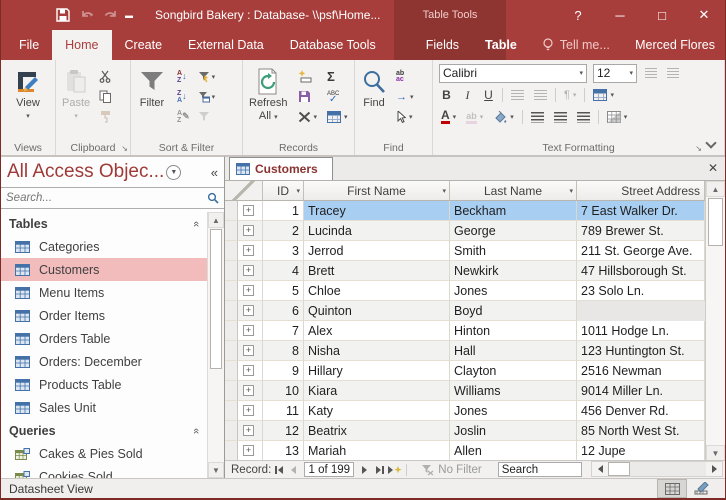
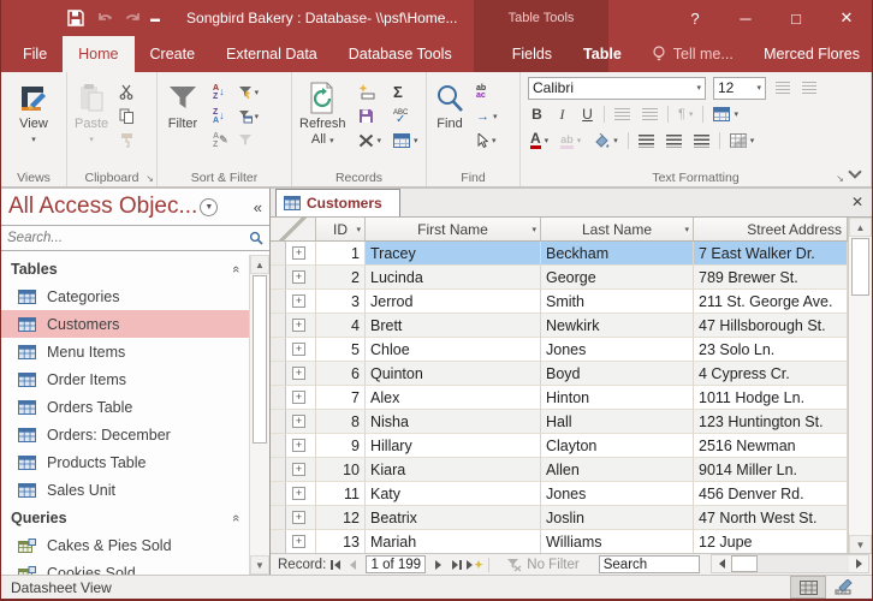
  ▬
  Songbird Bakery : Database- \\psf\Home...
  ?
  ─
  □
  ✕
  Table Tools
  File
  Home
  Create
  External Data
  Database Tools
  Fields
  Table
  Tell me...
  Merced Flores
  View
  Views
  Paste
  Clipboard
  ↘
  Filter
  ↓
  ↓
  ✎
  Sort & Filter
  Refresh
  All
  Σ
  ✓
  Records
  Find
  →
  Find
  Calibri
  12
  B
  I
  U
  ¶
  A
  ab
  Text Formatting
  ↘
  All Access Objec...
  «
  Search...
  Tables
  Categories
  Customers
  Menu Items
  Order Items
  Orders Table
  Orders: December
  Products Table
  Sales Unit
  Queries
  Cakes & Pies Sold
  Cookies Sold
  ▲
  ▼
  Customers
  ✕
  ID
  First Name
  Last Name
  Street Address
  +
  1
  Tracey
  Beckham
  7 East Walker Dr.
  +
  2
  Lucinda
  George
  789 Brewer St.
  +
  3
  Jerrod
  Smith
  211 St. George Ave.
  +
  4
  Brett
  Newkirk
  47 Hillsborough St.
  +
  5
  Chloe
  Jones
  23 Solo Ln.
  +
  6
  Quinton
  Boyd
+ 4 Cypress Cr.
  +
  7
  Alex
  Hinton
  1011 Hodge Ln.
  +
  8
  Nisha
  Hall
  123 Huntington St.
  +
  9
  Hillary
  Clayton
  2516 Newman
  +
  10
  Kiara
- Williams
+ Allen
  9014 Miller Ln.
  +
  11
  Katy
  Jones
  456 Denver Rd.
  +
  12
  Beatrix
  Joslin
- 85 North West St.
+ 47 North West St.
  +
  13
  Mariah
- Allen
+ Williams
  12 Jupe
  ▲
  ▼
  Record:
  1 of 199
  No Filter
  Search
  Datasheet View
